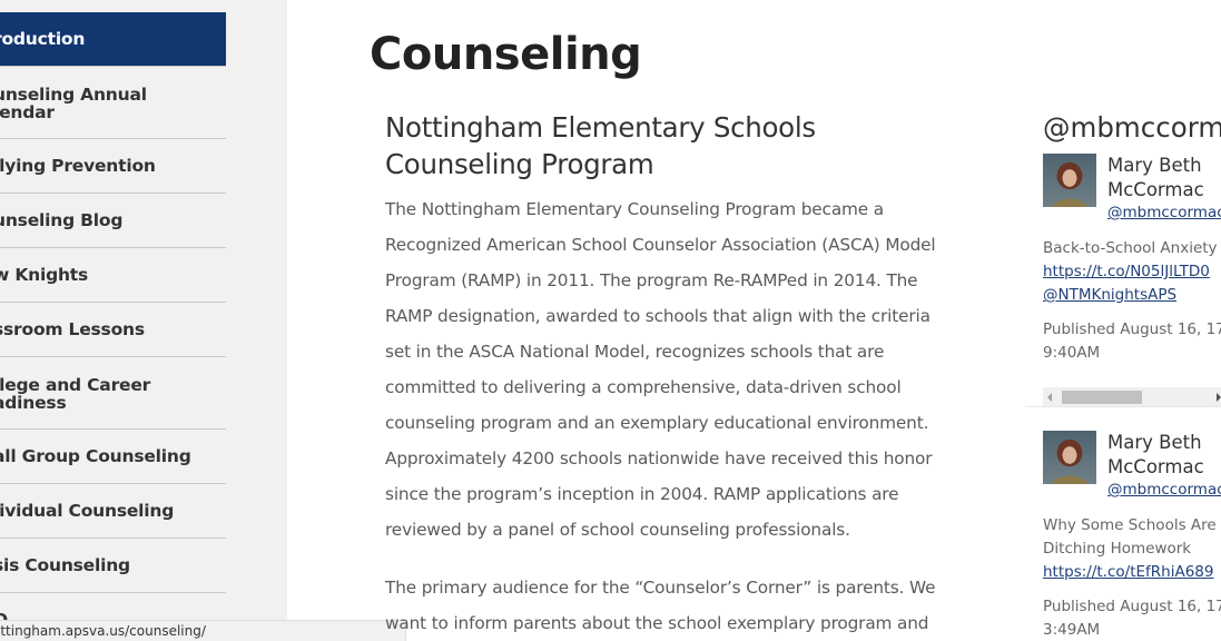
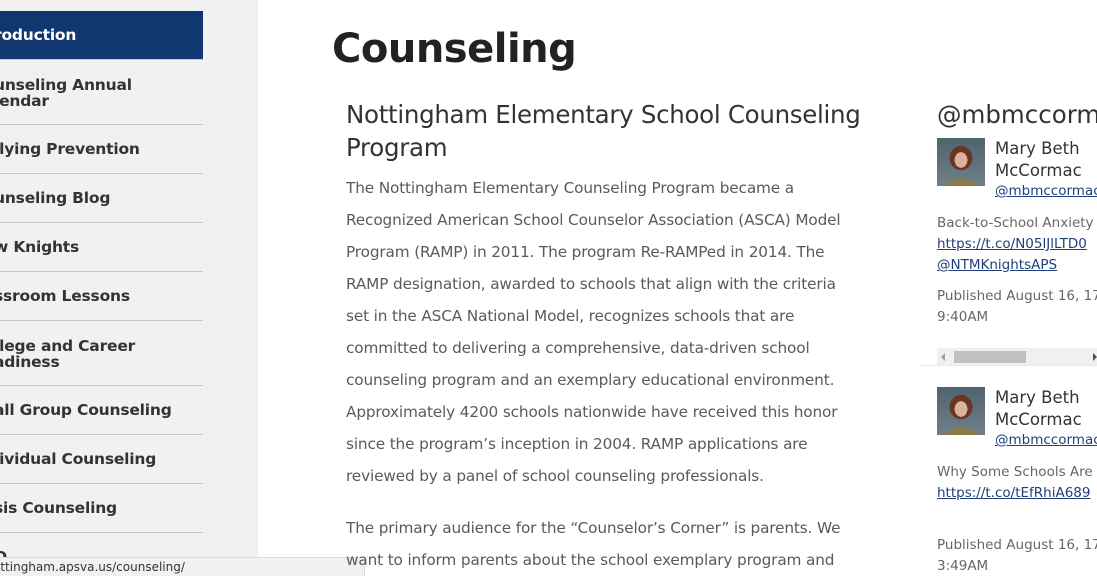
  oduction
  nseling Annual
  endar
  lying Prevention
  nseling Blog
  w Knights
  sroom Lessons
  lege and Career
  diness
  ll Group Counseling
  ividual Counseling
  is Counseling
  ttingham.apsva.us/counseling/
  Counseling
- Nottingham Elementary Schools Counseling Program
+ Nottingham Elementary School Counseling Program
  The Nottingham Elementary Counseling Program became a Recognized American School Counselor Association (ASCA) Model Program (RAMP) in 2011. The program Re-RAMPed in 2014. The RAMP designation, awarded to schools that align with the criteria set in the ASCA National Model, recognizes schools that are committed to delivering a comprehensive, data-driven school counseling program and an exemplary educational environment. Approximately 4200 schools nationwide have received this honor since the program’s inception in 2004. RAMP applications are reviewed by a panel of school counseling professionals.
  The primary audience for the “Counselor’s Corner” is parents. We want to inform parents about the school exemplary program and
  @mbmccorm
  Mary Beth McCormac
  @mbmccorma
  Back-to-School Anxiety
  https://t.co/N05lJlLTD0
  @NTMKnightsAPS
  Published August 16, 17 9:40AM
  Mary Beth McCormac
  @mbmccorma
  Why Some Schools Are
- Ditching Homework
  https://t.co/tEfRhiA689
  Published August 16, 17 3:49AM
